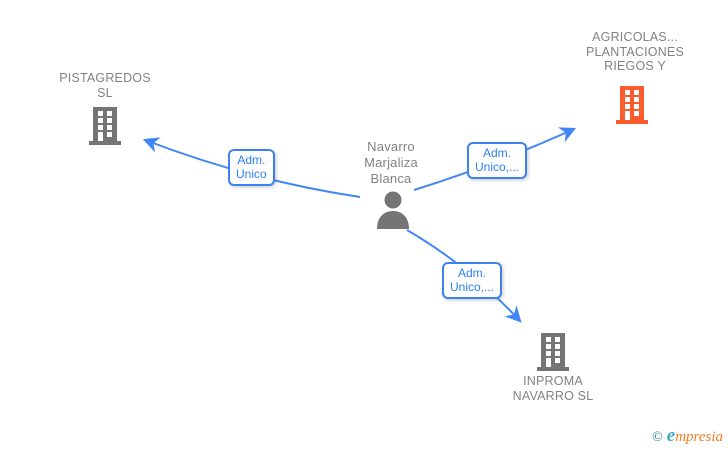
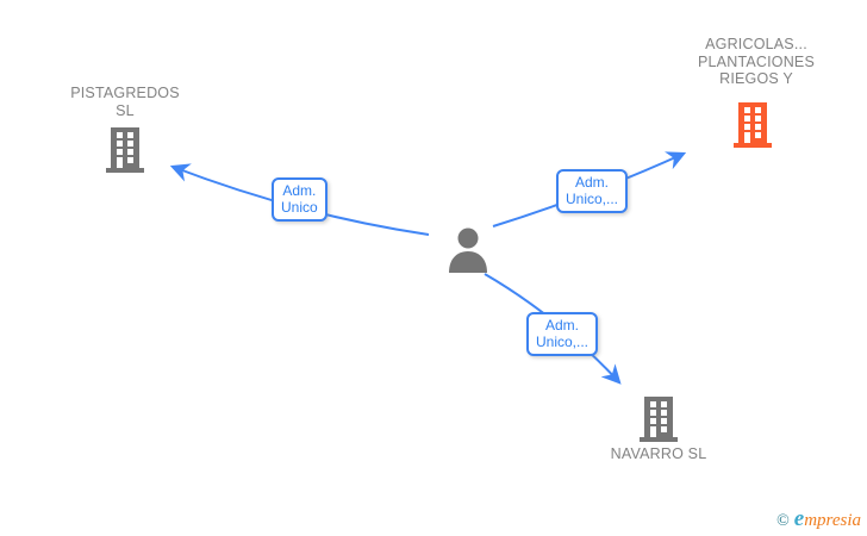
  PISTAGREDOS
  SL
  AGRICOLAS...
  PLANTACIONES
  RIEGOS Y
- Navarro
- Marjaliza
- Blanca
- INPROMA
  NAVARRO SL
  Adm.
  Unico
  Adm.
  Unico,...
  Adm.
  Unico,...
  © empresia
